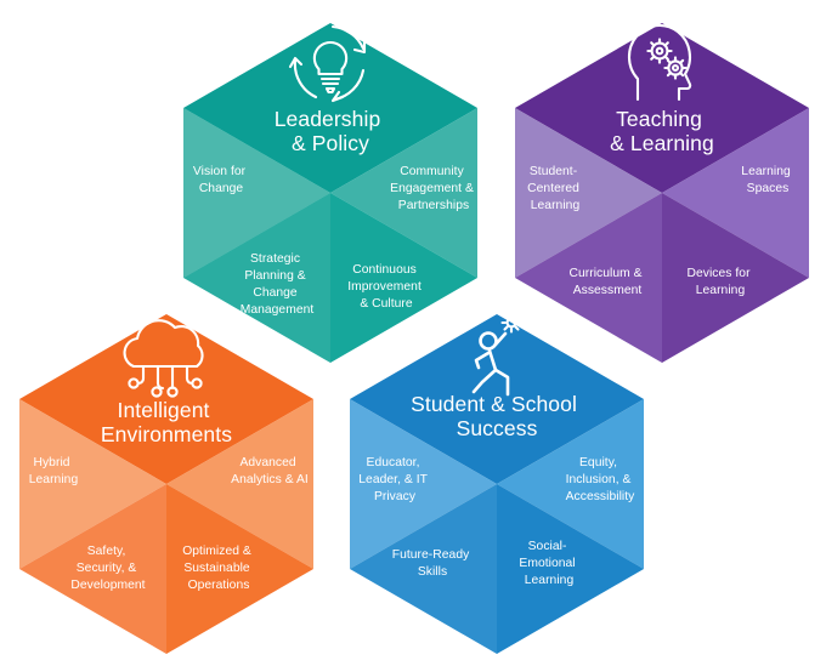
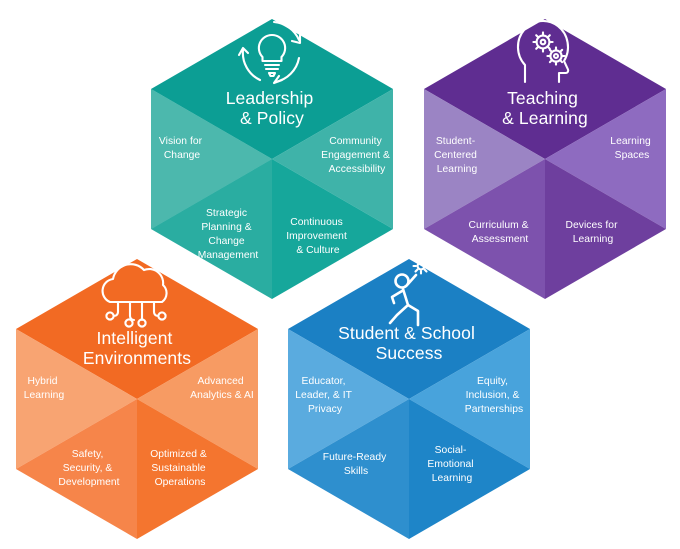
  Leadership & Policy
  Vision for Change
- Community Engagement & Partnerships
+ Community Engagement & Accessibility
  Strategic Planning & Change Management
  Continuous Improvement & Culture
  Teaching & Learning
  Student- Centered Learning
  Learning Spaces
  Curriculum & Assessment
  Devices for Learning
  Intelligent Environments
  Hybrid Learning
  Advanced Analytics & AI
  Safety, Security, & Development
  Optimized & Sustainable Operations
  Student & School Success
  Educator, Leader, & IT Privacy
- Equity, Inclusion, & Accessibility
+ Equity, Inclusion, & Partnerships
  Future-Ready Skills
  Social- Emotional Learning
